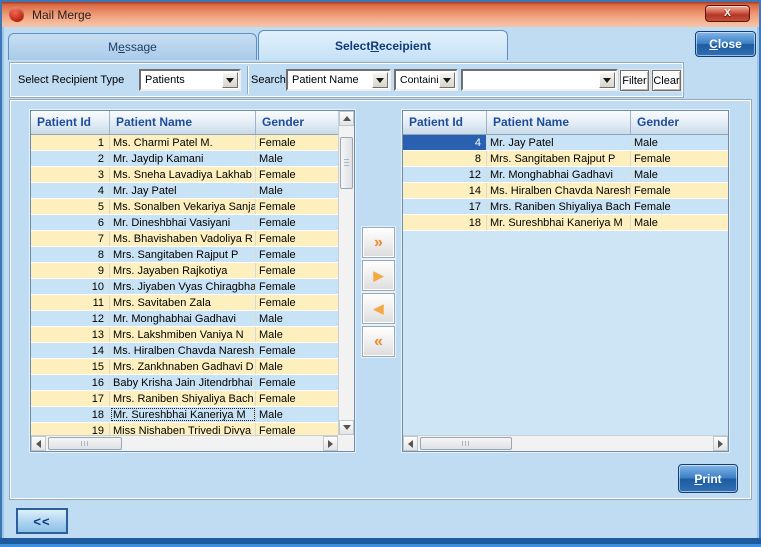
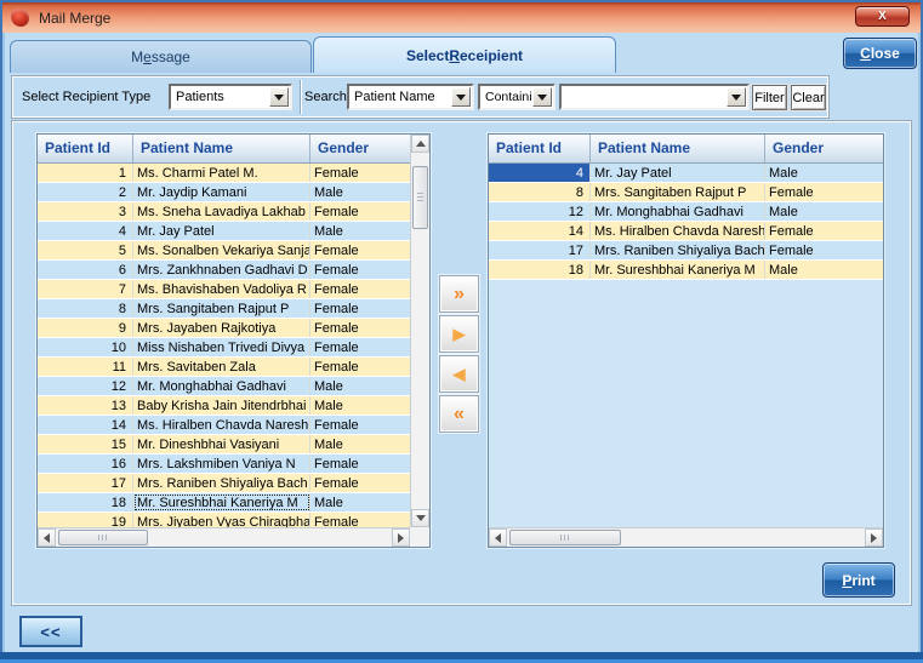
  Mail Merge
  X
  M
  e
  ssage
  Select
  R
  eceipient
  C
  lose
  Select Recipient Type
  Patients
  Search
  Patient Name
  Containi
  Filter
  Clear
  Patient Id
  Patient Name
  Gender
  1
  Ms. Charmi Patel M.
  Female
  2
  Mr. Jaydip Kamani
  Male
  3
  Ms. Sneha Lavadiya Lakhab
  Female
  4
  Mr. Jay Patel
  Male
  5
  Ms. Sonalben Vekariya Sanja
  Female
  6
- Mr. Dineshbhai Vasiyani
+ Mrs. Zankhnaben Gadhavi D
  Female
  7
  Ms. Bhavishaben Vadoliya R
  Female
  8
  Mrs. Sangitaben Rajput P
  Female
  9
  Mrs. Jayaben Rajkotiya
  Female
  10
- Mrs. Jiyaben Vyas Chiragbha
+ Miss Nishaben Trivedi Divya
  Female
  11
  Mrs. Savitaben Zala
  Female
  12
  Mr. Monghabhai Gadhavi
  Male
  13
- Mrs. Lakshmiben Vaniya N
+ Baby Krisha Jain Jitendrbhai
  Male
  14
  Ms. Hiralben Chavda Naresh
  Female
  15
- Mrs. Zankhnaben Gadhavi D
+ Mr. Dineshbhai Vasiyani
  Male
  16
- Baby Krisha Jain Jitendrbhai
+ Mrs. Lakshmiben Vaniya N
  Female
  17
  Mrs. Raniben Shiyaliya Bach
  Female
  18
  Mr. Sureshbhai Kaneriya M
  Male
  19
- Miss Nishaben Trivedi Divya
+ Mrs. Jiyaben Vyas Chiragbha
  Female
  »
  ▶
  ◀
  «
  Patient Id
  Patient Name
  Gender
  4
  Mr. Jay Patel
  Male
  8
  Mrs. Sangitaben Rajput P
  Female
  12
  Mr. Monghabhai Gadhavi
  Male
  14
  Ms. Hiralben Chavda Naresh
  Female
  17
  Mrs. Raniben Shiyaliya Bach
  Female
  18
  Mr. Sureshbhai Kaneriya M
  Male
  P
  rint
  <<
